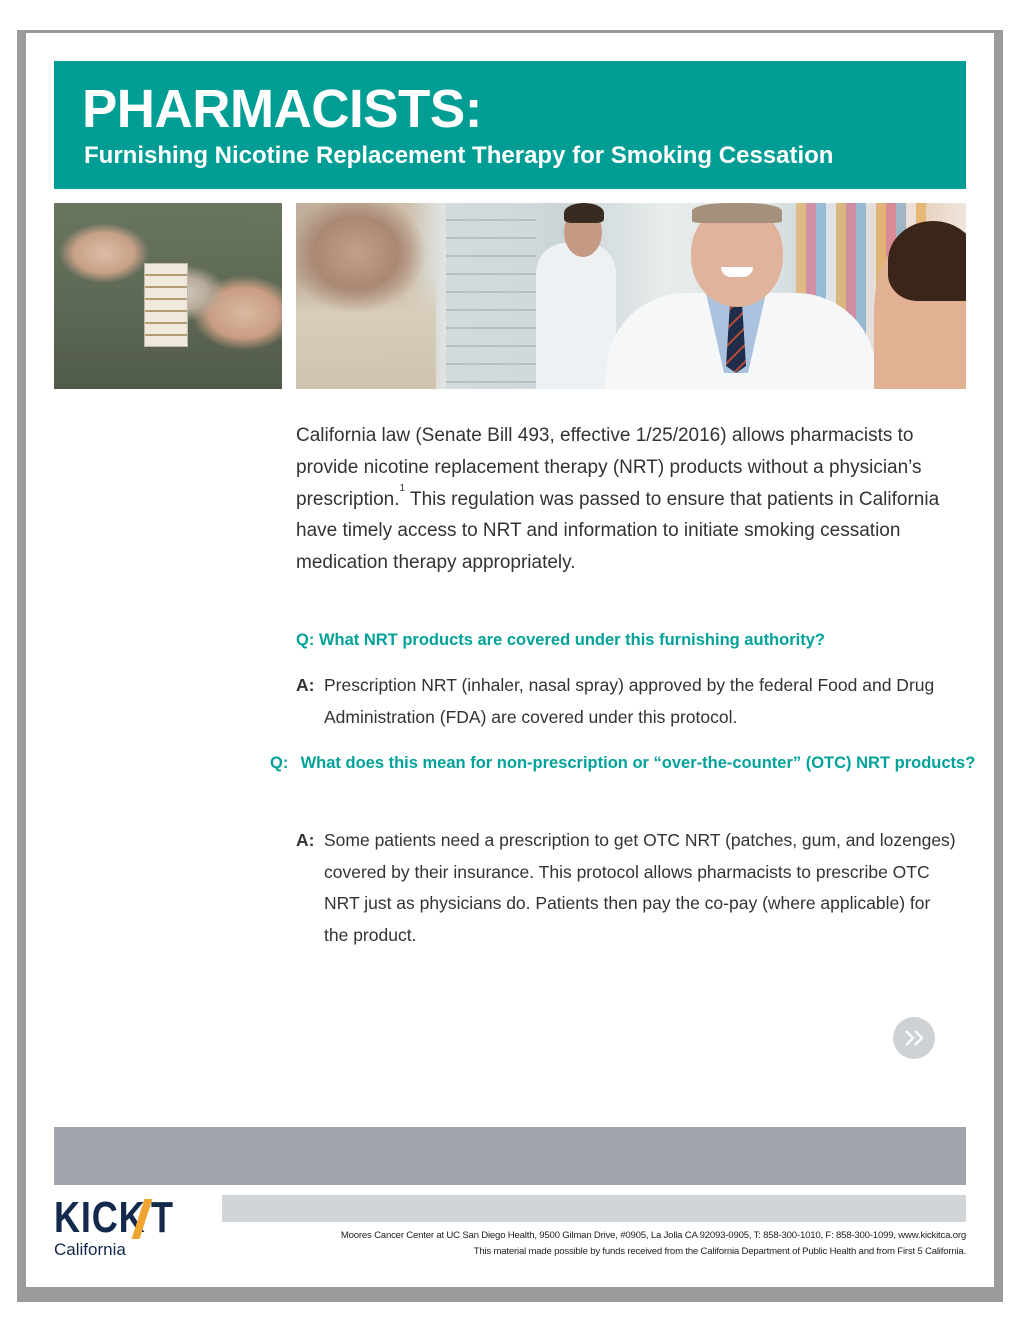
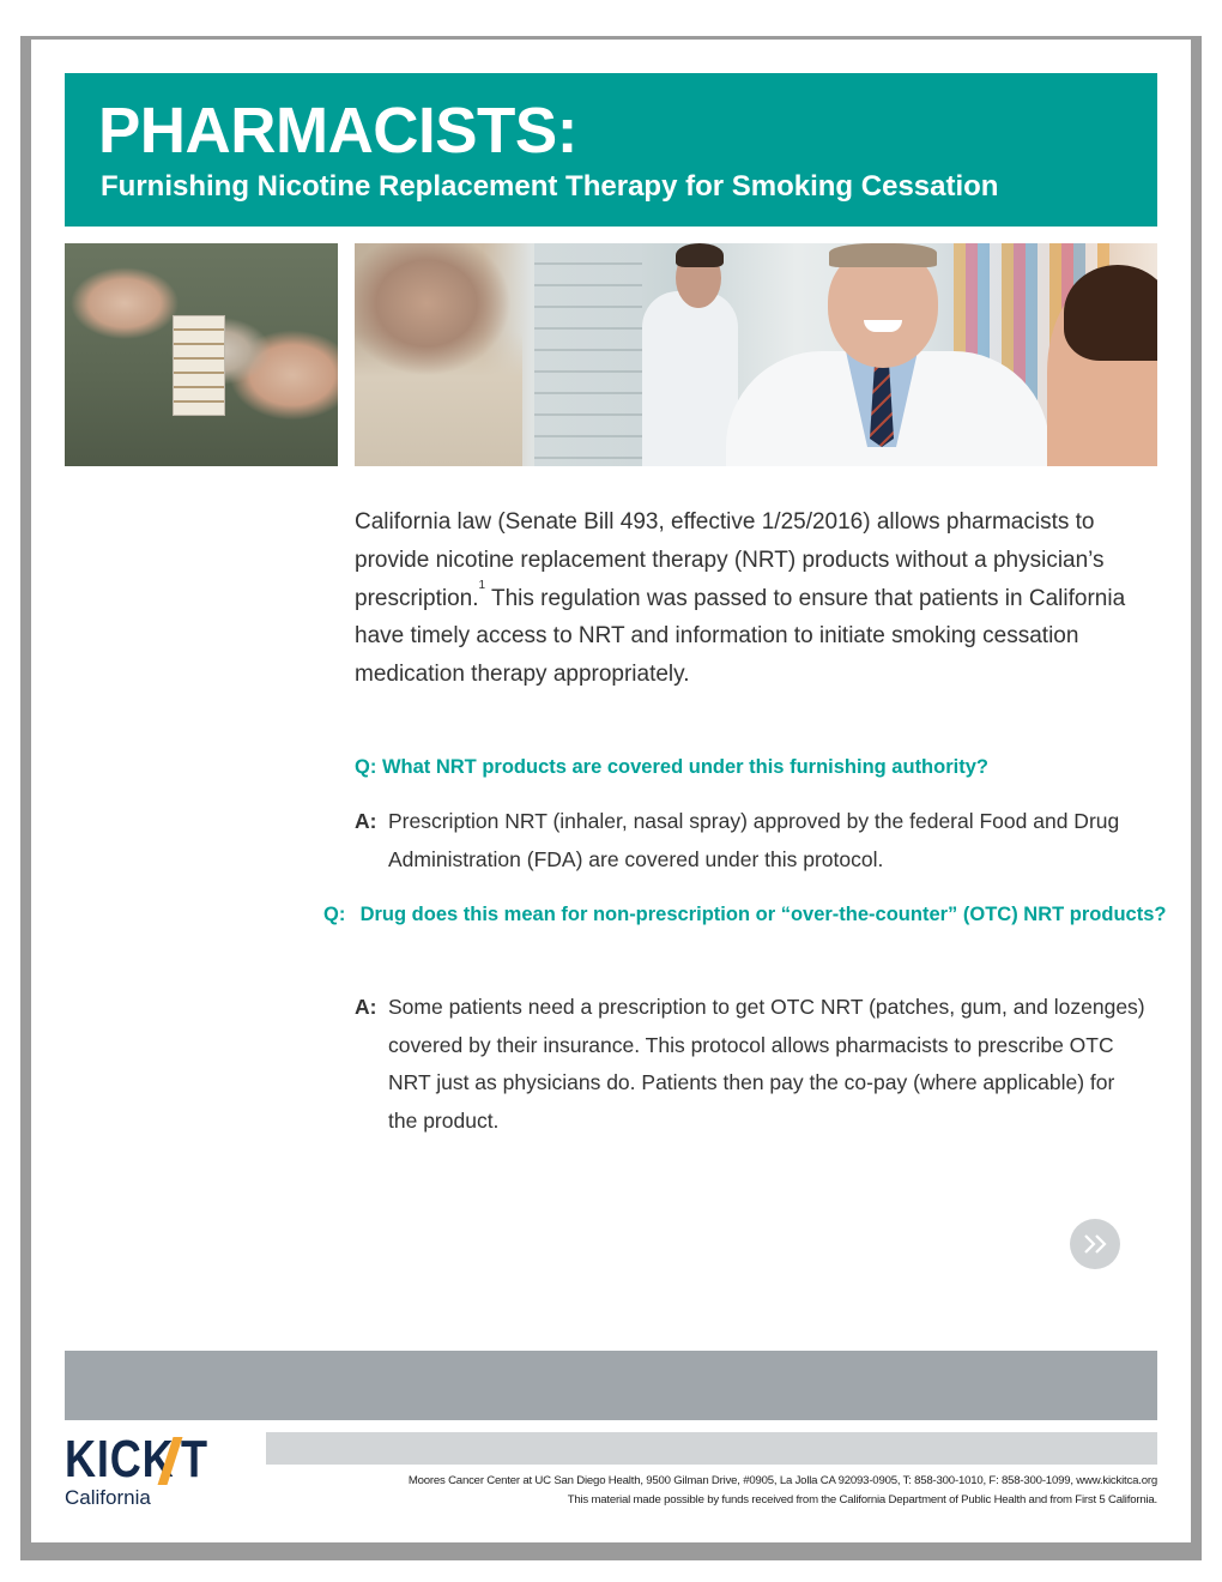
  PHARMACISTS:
  Furnishing Nicotine Replacement Therapy for Smoking Cessation
  California law (Senate Bill 493, effective 1/25/2016) allows pharmacists to provide nicotine replacement therapy (NRT) products without a physician’s prescription.1 This regulation was passed to ensure that patients in California have timely access to NRT and information to initiate smoking cessation medication therapy appropriately.
  Q: What NRT products are covered under this furnishing authority?
  A:
  Prescription NRT (inhaler, nasal spray) approved by the federal Food and Drug Administration (FDA) are covered under this protocol.
- Q: What does this mean for non-prescription or “over-the-counter” (OTC) NRT products?
+ Q: Drug does this mean for non-prescription or “over-the-counter” (OTC) NRT products?
  A:
  Some patients need a prescription to get OTC NRT (patches, gum, and lozenges) covered by their insurance. This protocol allows pharmacists to prescribe OTC NRT just as physicians do. Patients then pay the co-pay (where applicable) for the product.
  KICK
  T
  California
  Moores Cancer Center at UC San Diego Health, 9500 Gilman Drive, #0905, La Jolla CA 92093-0905, T: 858-300-1010, F: 858-300-1099, www.kickitca.org
  This material made possible by funds received from the California Department of Public Health and from First 5 California.
